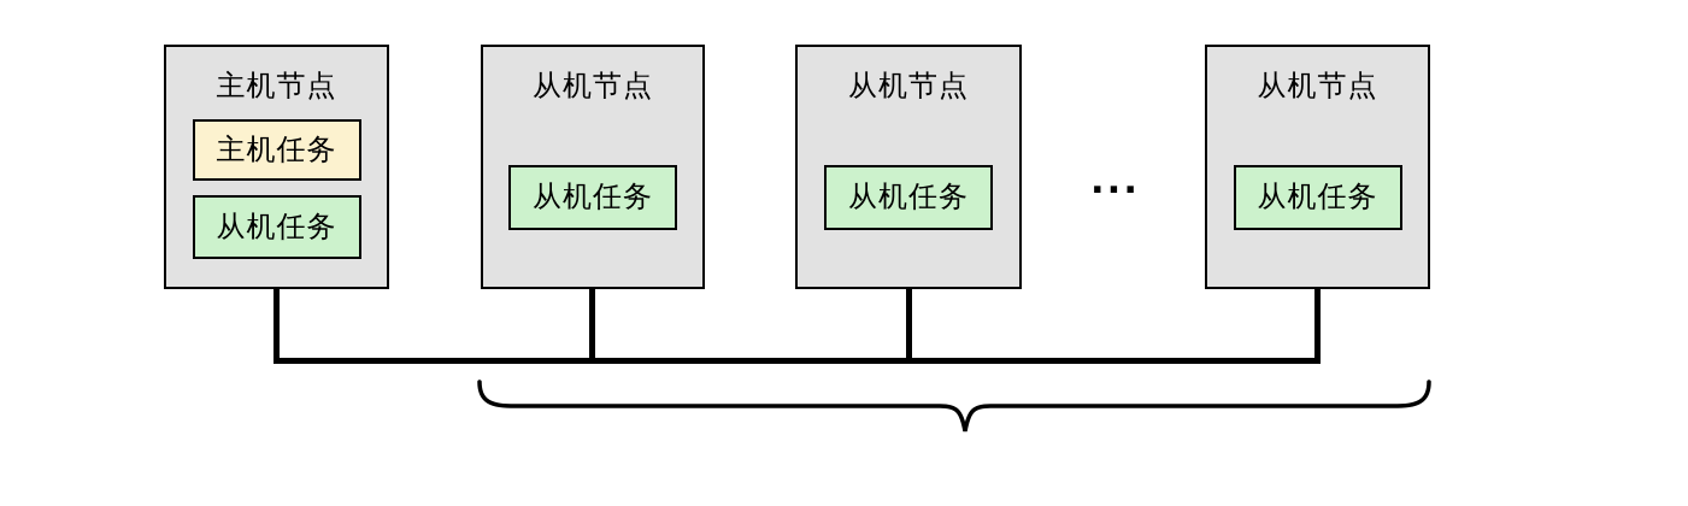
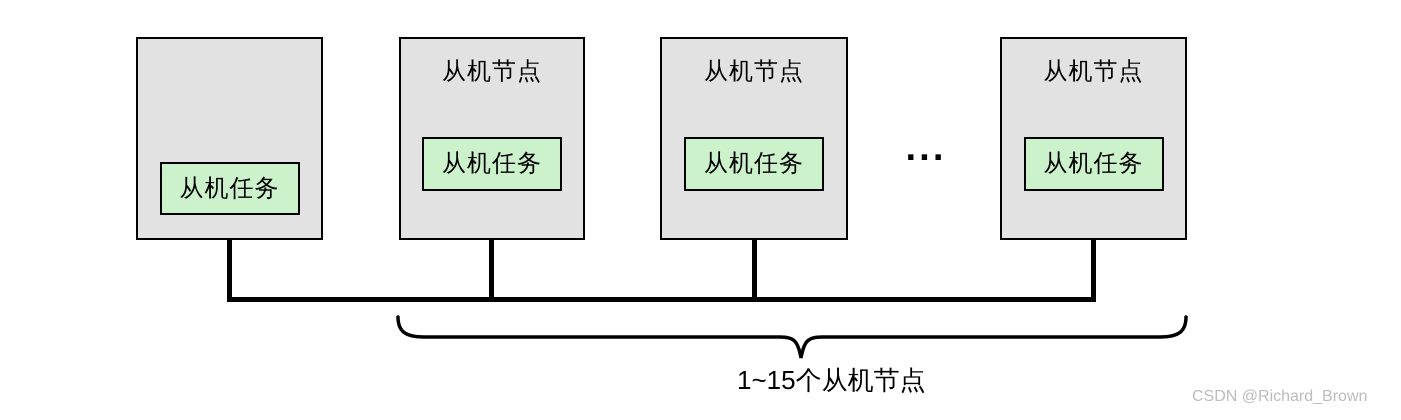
- 主机节点
- 主机任务
  从机任务
  从机节点
  从机任务
  从机节点
  从机任务
  ···
  从机节点
  从机任务
+ 1~15个从机节点
+ CSDN @Richard_Brown
